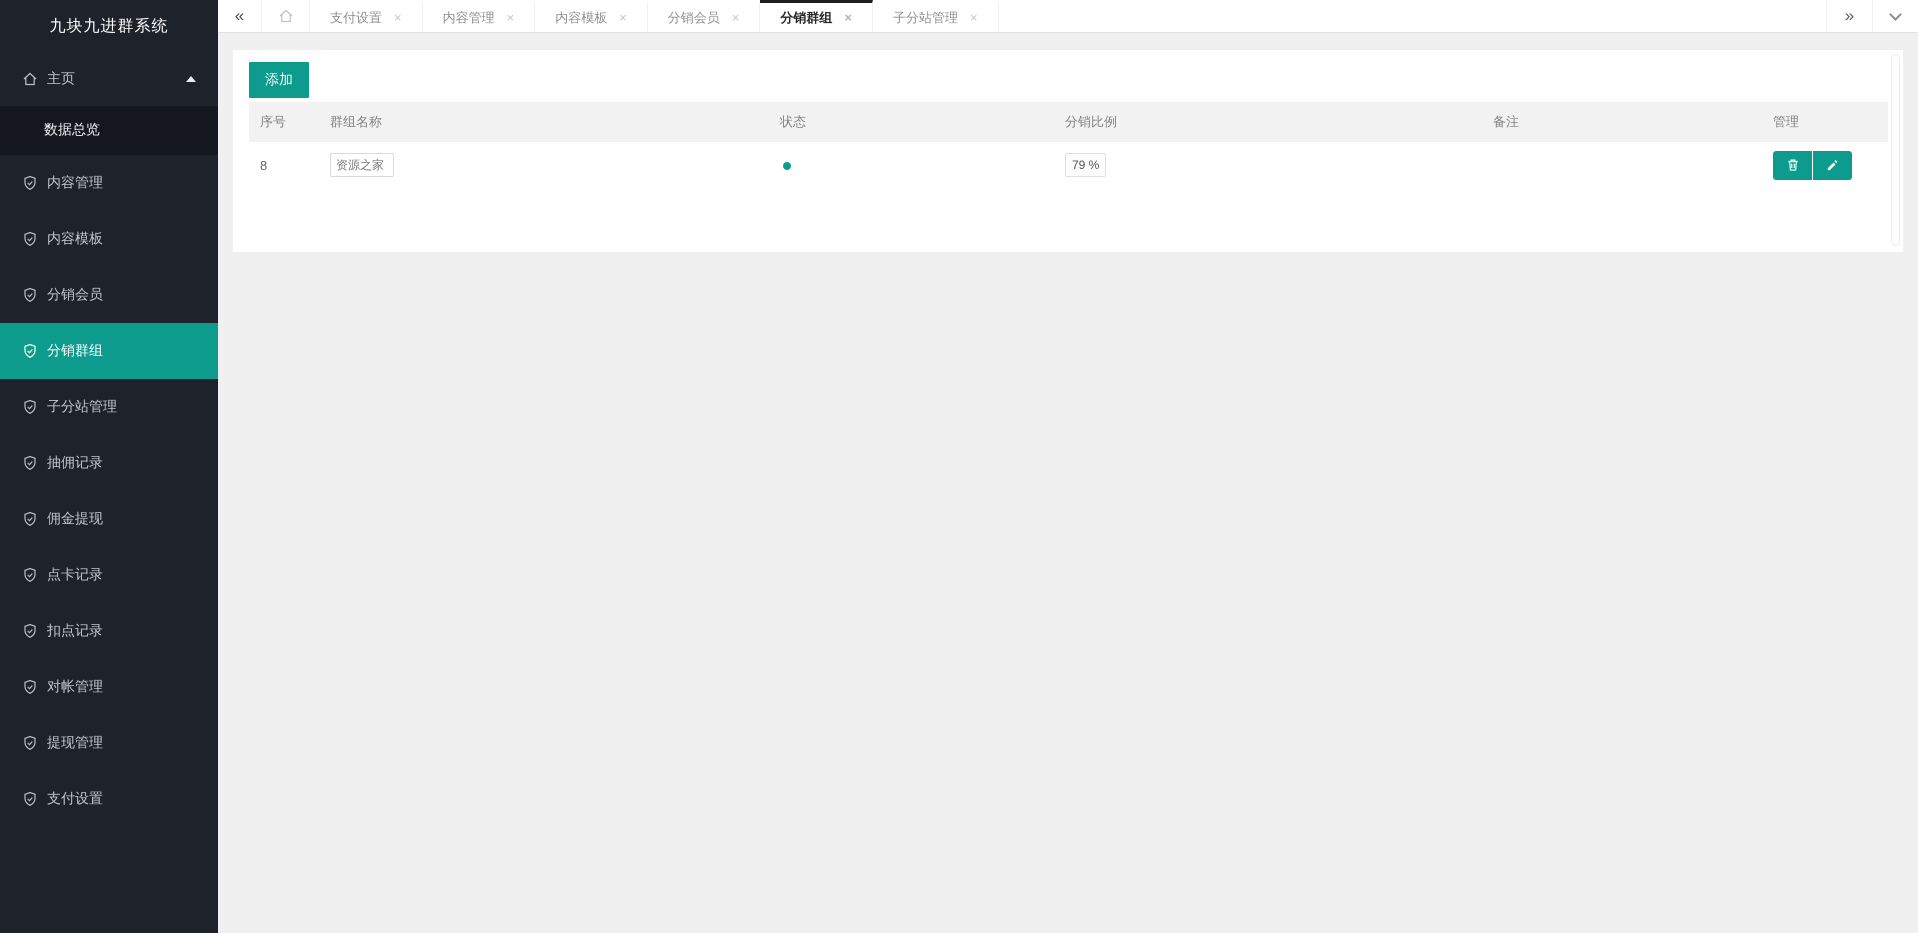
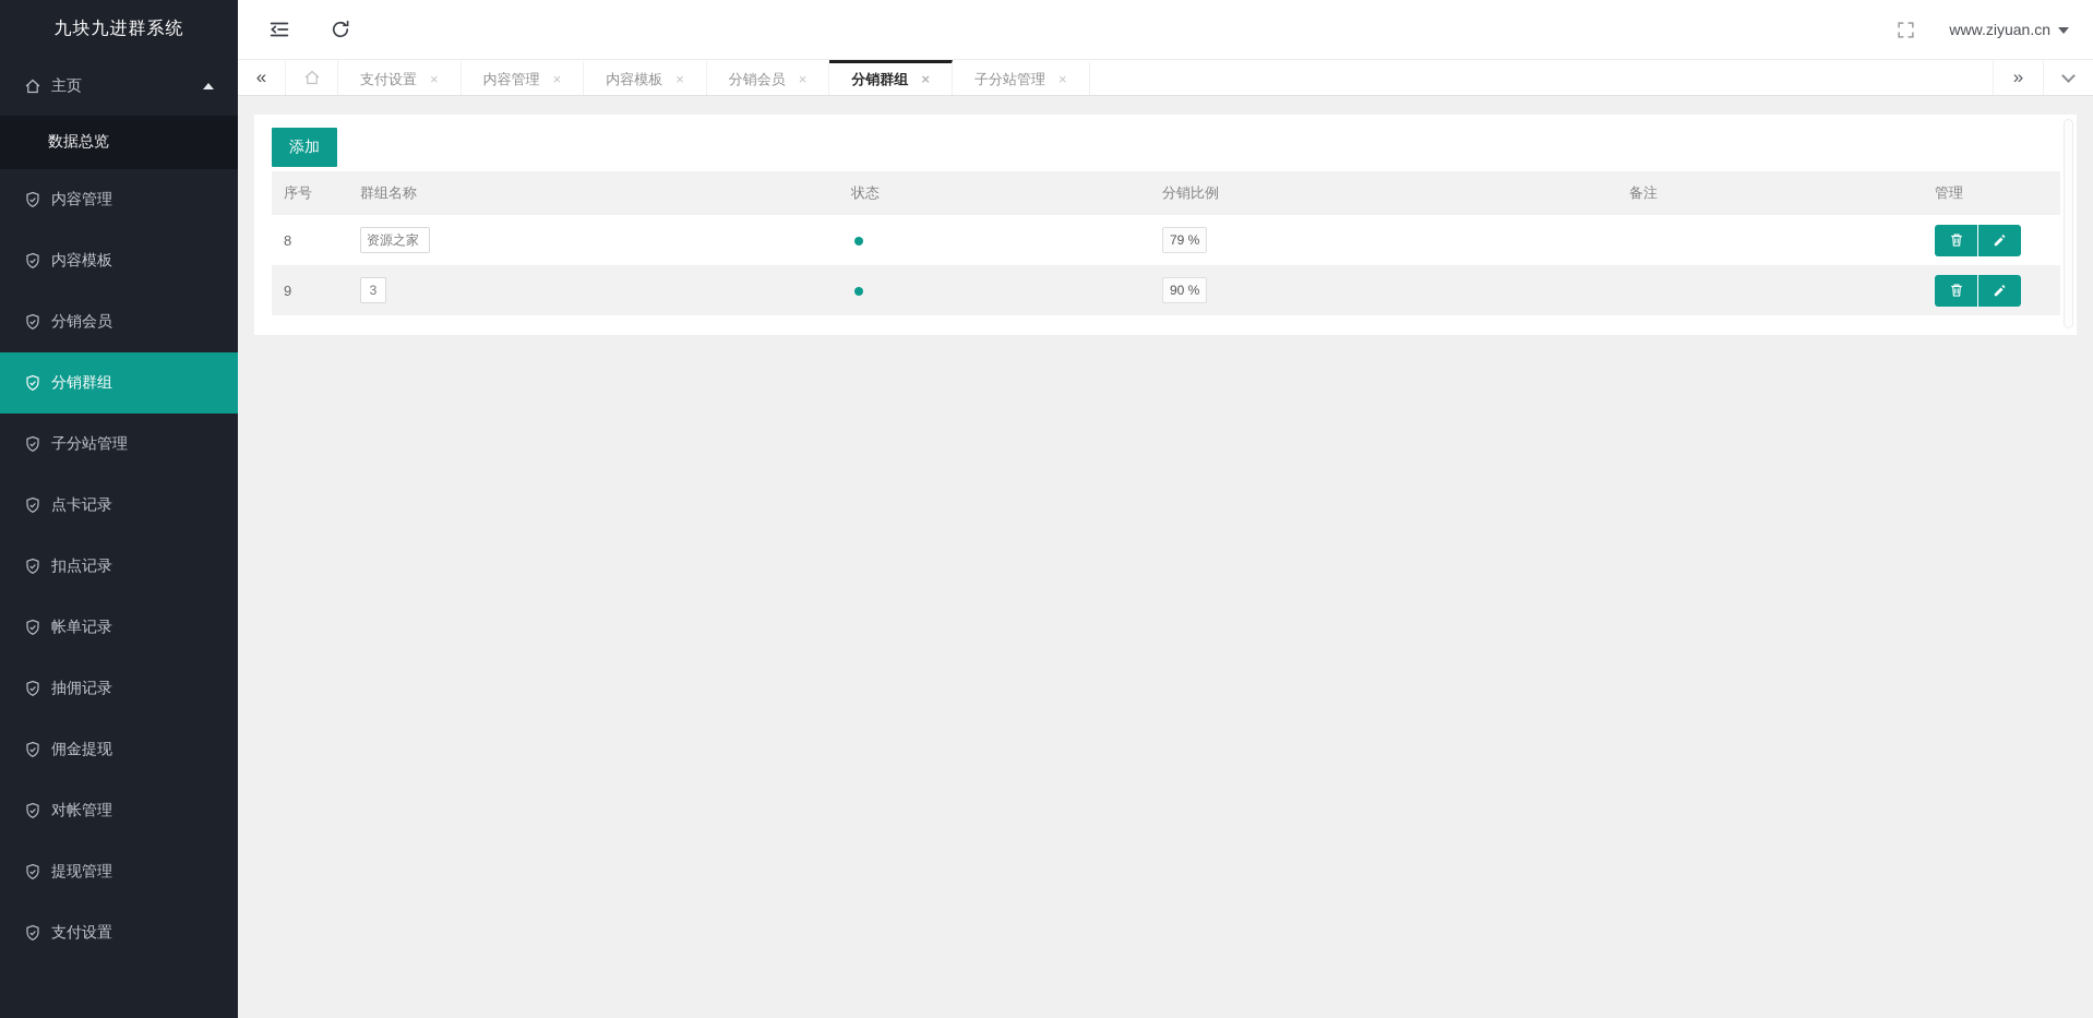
  九块九进群系统
  主页
  数据总览
  内容管理
  内容模板
  分销会员
  分销群组
  子分站管理
- 抽佣记录
+ 点卡记录
- 佣金提现
+ 扣点记录
+ 帐单记录
- 点卡记录
+ 抽佣记录
- 扣点记录
+ 佣金提现
  对帐管理
  提现管理
  支付设置
+ www.ziyuan.cn
  «
  支付设置
  ×
  内容管理
  ×
  内容模板
  ×
  分销会员
  ×
  分销群组
  ×
  子分站管理
  ×
  »
  添加
  序号	群组名称	状态	分销比例	备注	管理
  8	资源之家		79 %
+ 9	3		90 %
